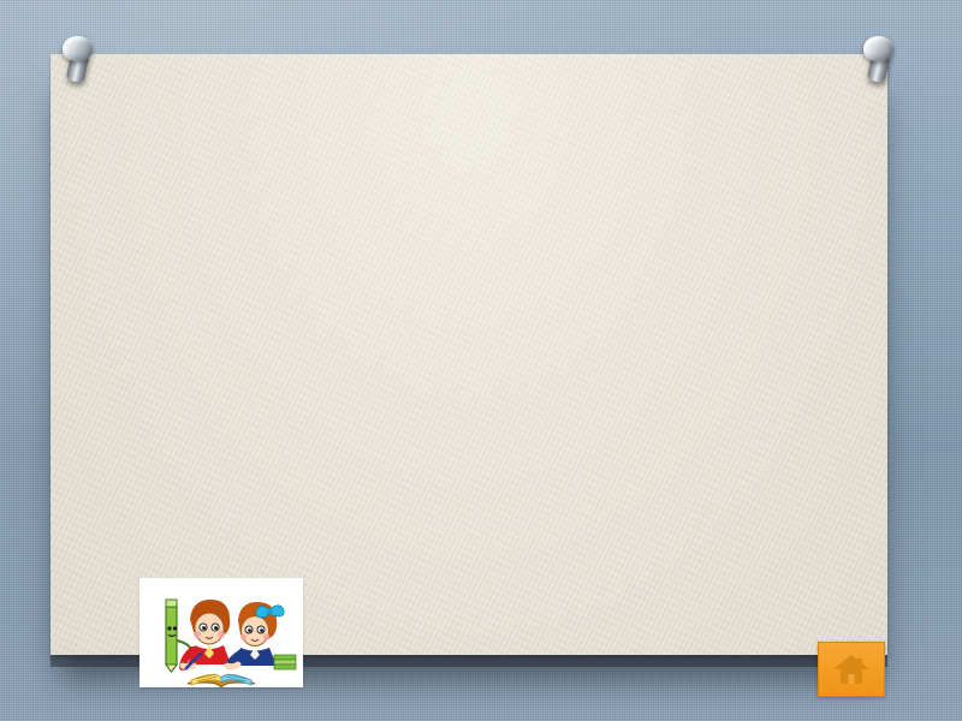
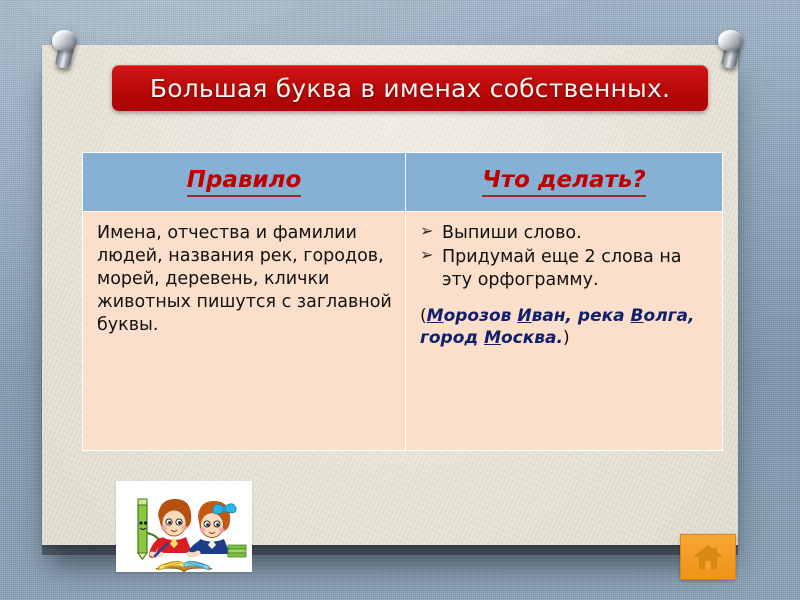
+ Большая буква в именах собственных.
+ Правило	Что делать?
+ Имена, отчества и фамилии людей, названия рек, городов, морей, деревень, клички животных пишутся с заглавной буквы.	➢ Выпиши слово. ➢ Придумай еще 2 слова на эту орфограмму. (Морозов Иван, река Волга, город Москва.)
